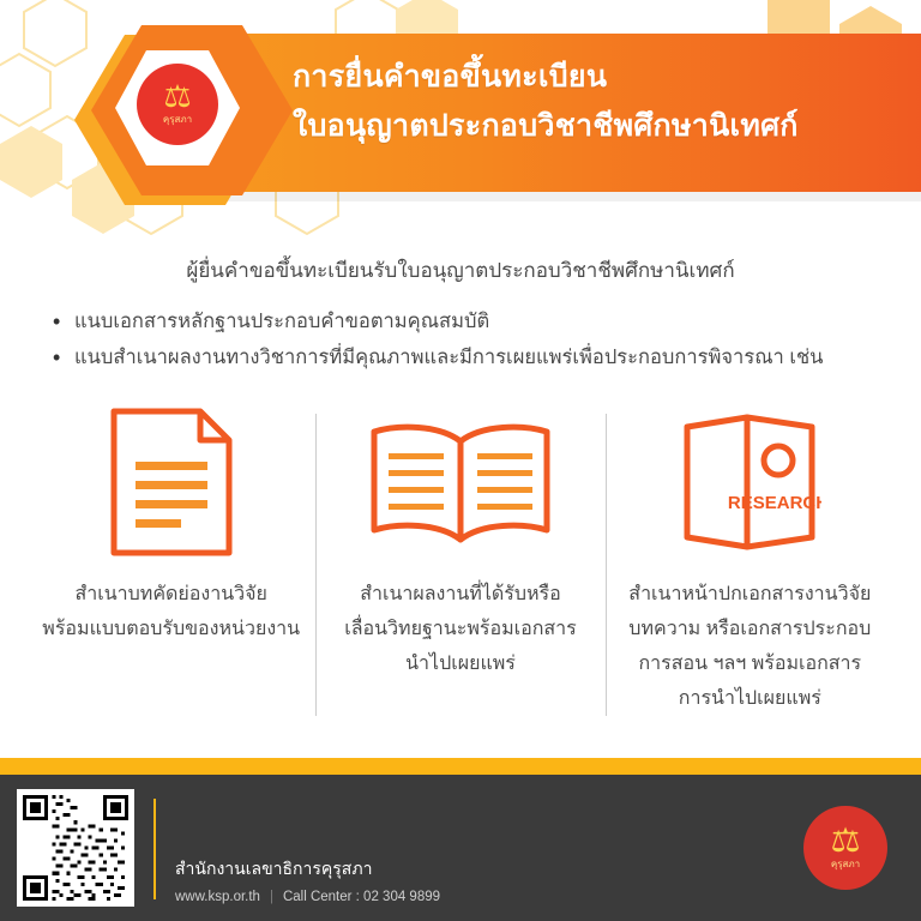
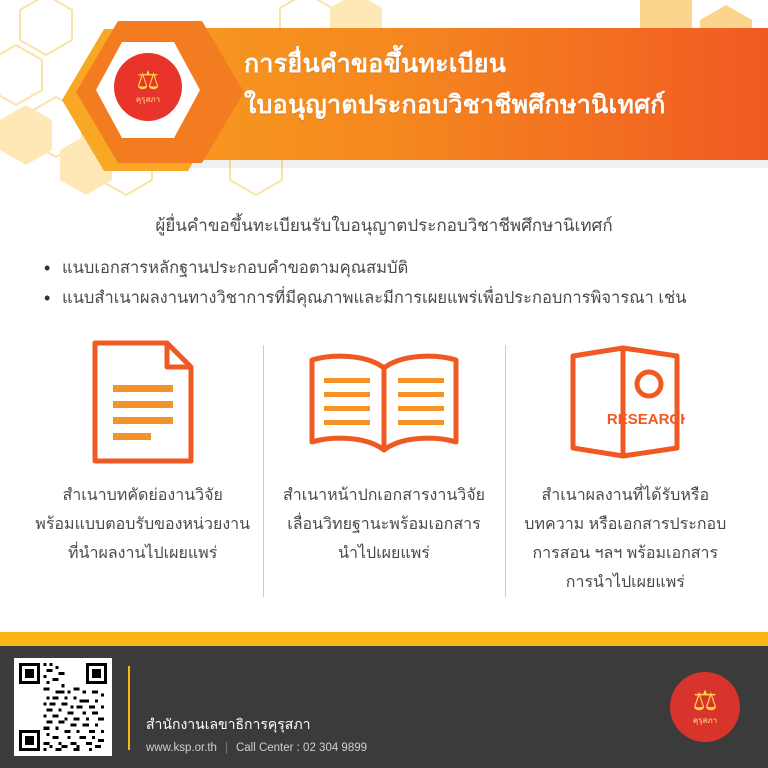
  ⚖
  คุรุสภา
  การยื่นคำขอขึ้นทะเบียน
  ใบอนุญาตประกอบวิชาชีพศึกษานิเทศก์
  ผู้ยื่นคำขอขึ้นทะเบียนรับใบอนุญาตประกอบวิชาชีพศึกษานิเทศก์
  •
  แนบเอกสารหลักฐานประกอบคำขอตามคุณสมบัติ
  •
  แนบสำเนาผลงานทางวิชาการที่มีคุณภาพและมีการเผยแพร่เพื่อประกอบการพิจารณา เช่น
  สำเนาบทคัดย่องานวิจัย
  พร้อมแบบตอบรับของหน่วยงาน
+ ที่นำผลงานไปเผยแพร่
- สำเนาผลงานที่ได้รับหรือ
+ สำเนาหน้าปกเอกสารงานวิจัย
  เลื่อนวิทยฐานะพร้อมเอกสาร
  นำไปเผยแพร่
  RESEARC
- สำเนาหน้าปกเอกสารงานวิจัย
+ สำเนาผลงานที่ได้รับหรือ
  บทความ หรือเอกสารประกอบ
  การสอน ฯลฯ พร้อมเอกสาร
  การนำไปเผยแพร่
  สำนักงานเลขาธิการคุรุสภา
  www.ksp.or.th
  |
  Call Center : 02 304 9899
  ⚖
  คุรุสภา
